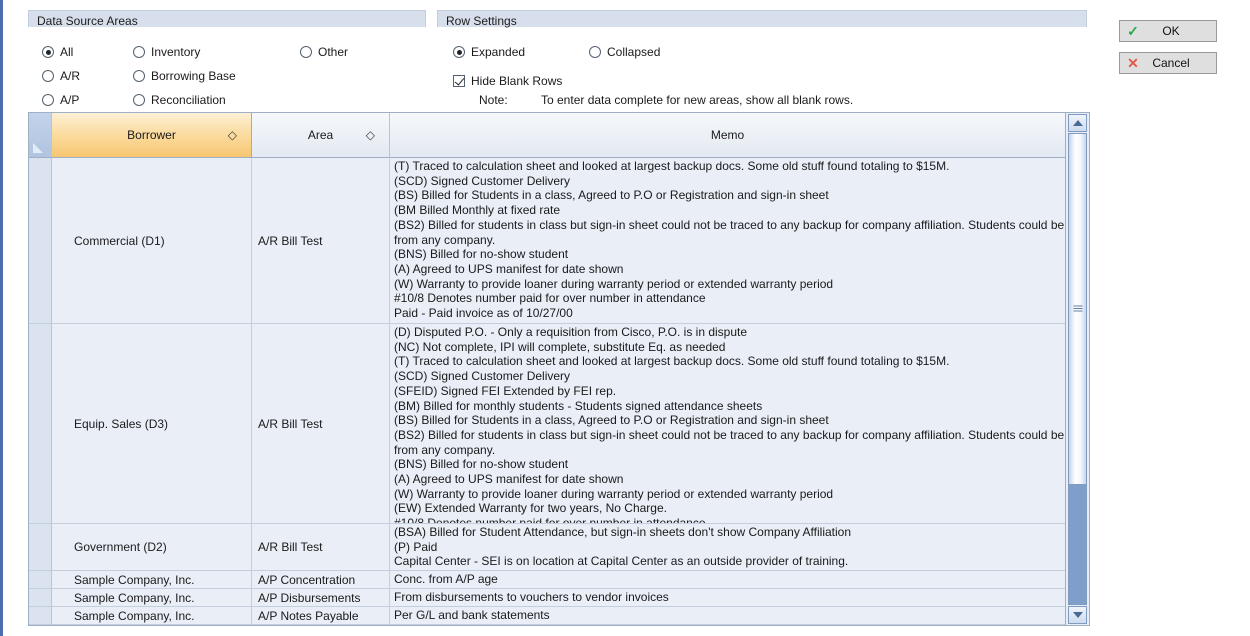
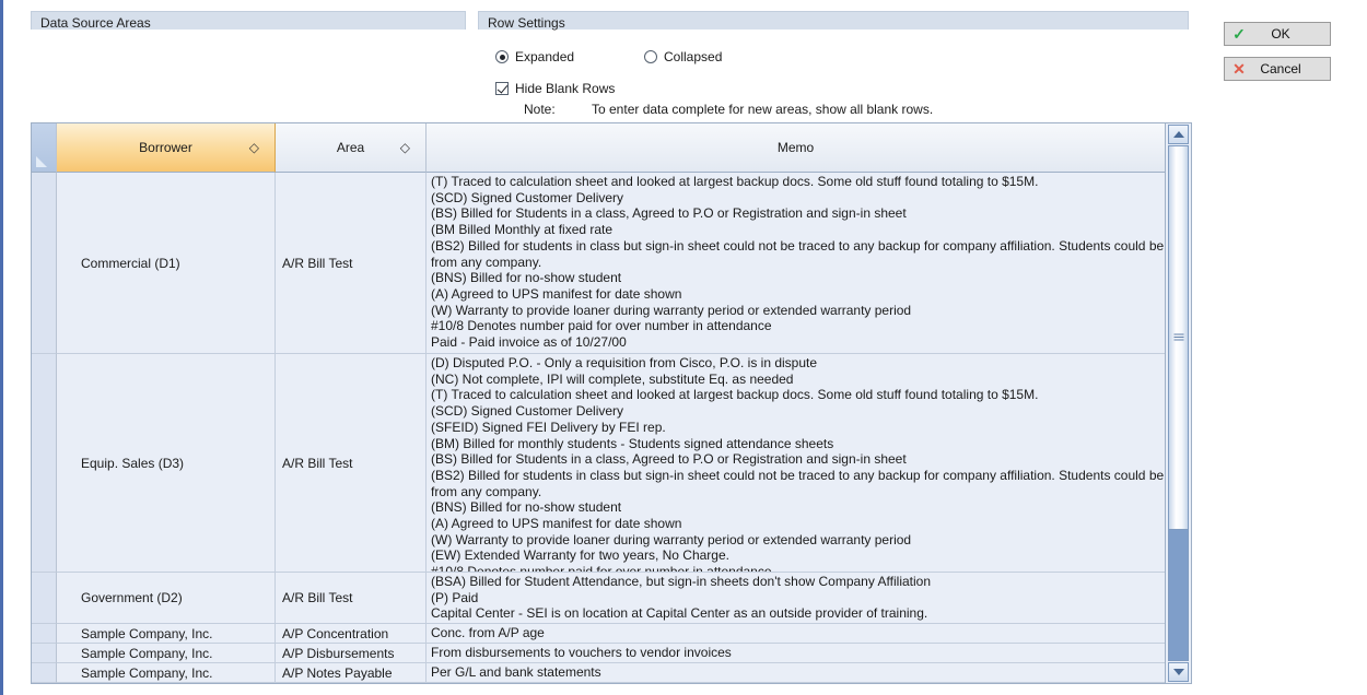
  Data Source Areas
- All
- A/R
- A/P
- Inventory
- Borrowing Base
- Reconciliation
- Other
  Row Settings
  Expanded
  Collapsed
  Hide Blank Rows
  Note:
  To enter data complete for new areas, show all blank rows.
  ✓
  OK
  ✕
  Cancel
  Borrower
  ◇
  Area
  ◇
  Memo
  Commercial (D1)
  A/R Bill Test
  (T) Traced to calculation sheet and looked at largest backup docs. Some old stuff found totaling to $15M.
  (SCD) Signed Customer Delivery
  (BS) Billed for Students in a class, Agreed to P.O or Registration and sign-in sheet
  (BM Billed Monthly at fixed rate
  (BS2) Billed for students in class but sign-in sheet could not be traced to any backup for company affiliation. Students could be from any company.
  (BNS) Billed for no-show student
  (A) Agreed to UPS manifest for date shown
  (W) Warranty to provide loaner during warranty period or extended warranty period
  #10/8 Denotes number paid for over number in attendance
  Paid - Paid invoice as of 10/27/00
  Equip. Sales (D3)
  A/R Bill Test
  (D) Disputed P.O. - Only a requisition from Cisco, P.O. is in dispute
  (NC) Not complete, IPI will complete, substitute Eq. as needed
  (T) Traced to calculation sheet and looked at largest backup docs. Some old stuff found totaling to $15M.
  (SCD) Signed Customer Delivery
- (SFEID) Signed FEI Extended by FEI rep.
+ (SFEID) Signed FEI Delivery by FEI rep.
  (BM) Billed for monthly students - Students signed attendance sheets
  (BS) Billed for Students in a class, Agreed to P.O or Registration and sign-in sheet
  (BS2) Billed for students in class but sign-in sheet could not be traced to any backup for company affiliation. Students could be from any company.
  (BNS) Billed for no-show student
  (A) Agreed to UPS manifest for date shown
  (W) Warranty to provide loaner during warranty period or extended warranty period
  (EW) Extended Warranty for two years, No Charge.
  Government (D2)
  A/R Bill Test
  (BSA) Billed for Student Attendance, but sign-in sheets don't show Company Affiliation
  (P) Paid
  Capital Center - SEI is on location at Capital Center as an outside provider of training.
  Sample Company, Inc.
  A/P Concentration
  Conc. from A/P age
  Sample Company, Inc.
  A/P Disbursements
  From disbursements to vouchers to vendor invoices
  Sample Company, Inc.
  A/P Notes Payable
  Per G/L and bank statements
